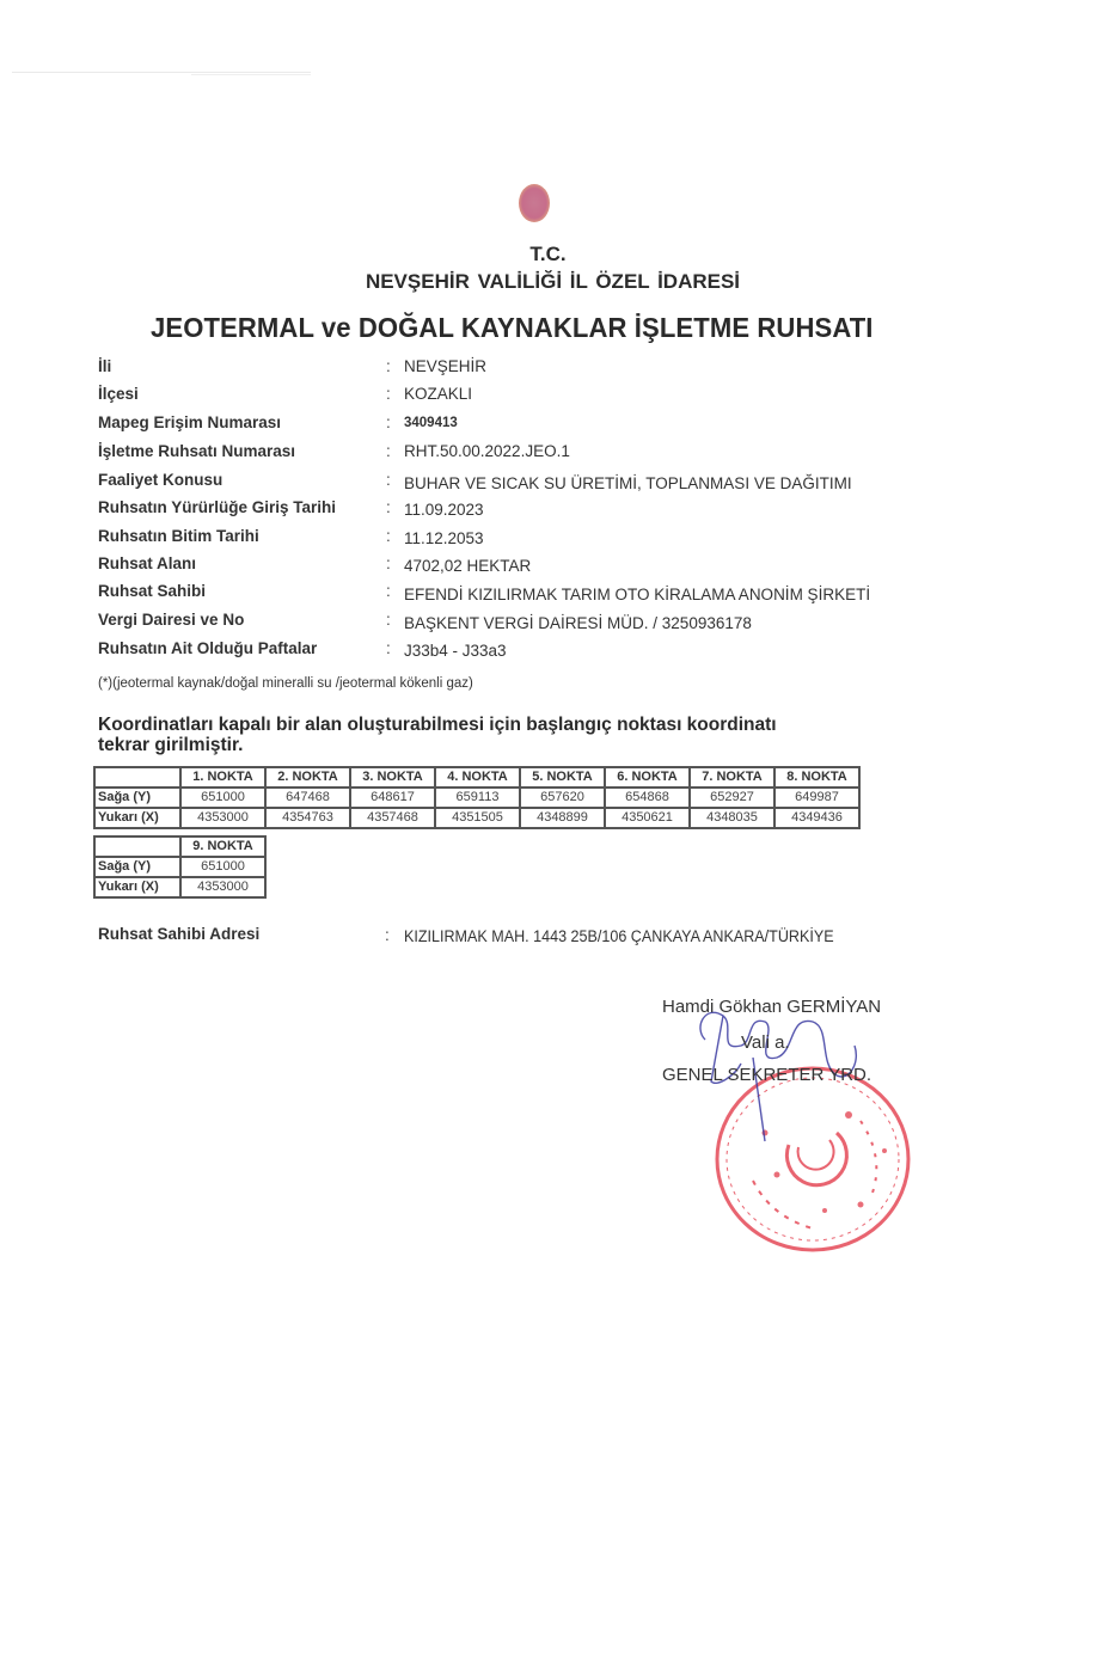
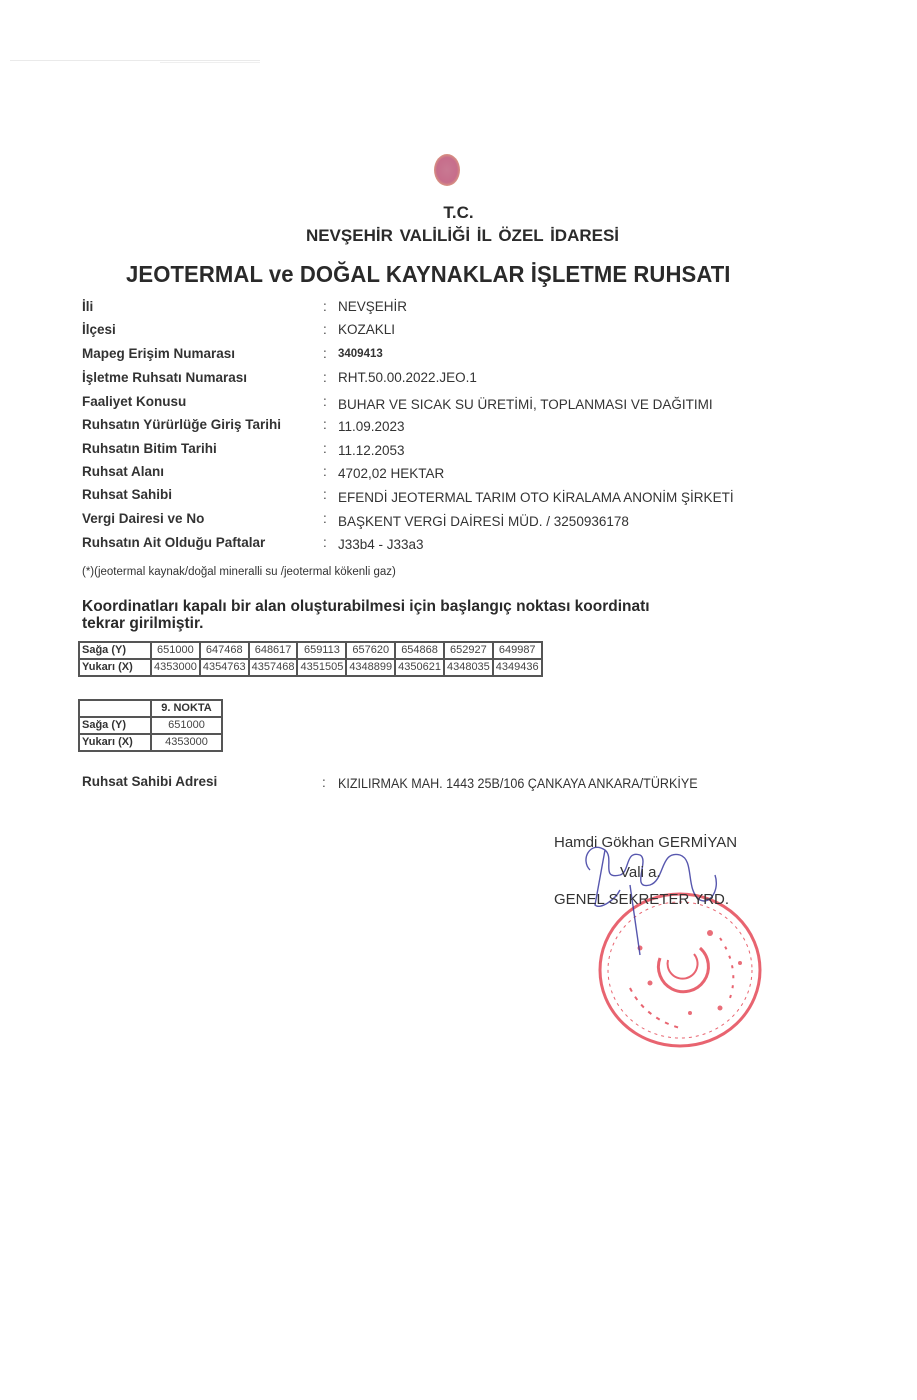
  T.C.
  NEVŞEHİR VALİLİĞİ İL ÖZEL İDARESİ
  JEOTERMAL ve DOĞAL KAYNAKLAR İŞLETME RUHSATI
  İli
  :
  NEVŞEHİR
  İlçesi
  :
  KOZAKLI
  Mapeg Erişim Numarası
  :
  3409413
  İşletme Ruhsatı Numarası
  :
  RHT.50.00.2022.JEO.1
  Faaliyet Konusu
  :
  BUHAR VE SICAK SU ÜRETİMİ, TOPLANMASI VE DAĞITIMI
  Ruhsatın Yürürlüğe Giriş Tarihi
  :
  11.09.2023
  Ruhsatın Bitim Tarihi
  :
  11.12.2053
  Ruhsat Alanı
  :
  4702,02 HEKTAR
  Ruhsat Sahibi
  :
- EFENDİ KIZILIRMAK TARIM OTO KİRALAMA ANONİM ŞİRKETİ
+ EFENDİ JEOTERMAL TARIM OTO KİRALAMA ANONİM ŞİRKETİ
  Vergi Dairesi ve No
  :
  BAŞKENT VERGİ DAİRESİ MÜD. / 3250936178
  Ruhsatın Ait Olduğu Paftalar
  :
  J33b4 - J33a3
  (*)(jeotermal kaynak/doğal mineralli su /jeotermal kökenli gaz)
  Koordinatları kapalı bir alan oluşturabilmesi için başlangıç noktası koordinatı tekrar girilmiştir.
- 	1. NOKTA	2. NOKTA	3. NOKTA	4. NOKTA	5. NOKTA	6. NOKTA	7. NOKTA	8. NOKTA
  Sağa (Y)	651000	647468	648617	659113	657620	654868	652927	649987
  Yukarı (X)	4353000	4354763	4357468	4351505	4348899	4350621	4348035	4349436
  	9. NOKTA
  Sağa (Y)	651000
  Yukarı (X)	4353000
  Ruhsat Sahibi Adresi
  :
  KIZILIRMAK MAH. 1443 25B/106 ÇANKAYA ANKARA/TÜRKİYE
  Hamdi Gökhan GERMİYAN
  Vali a.
  GENEL SEKRETER YRD.
